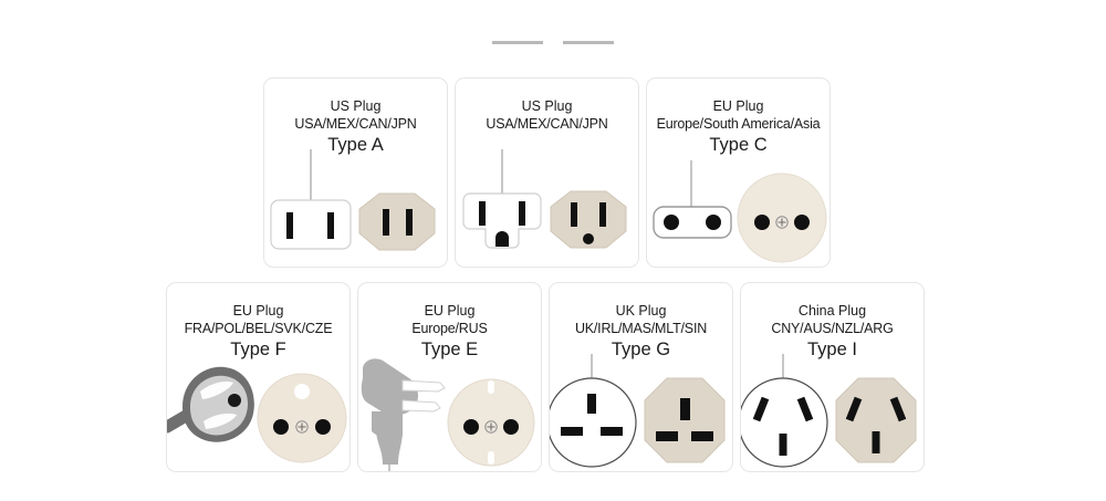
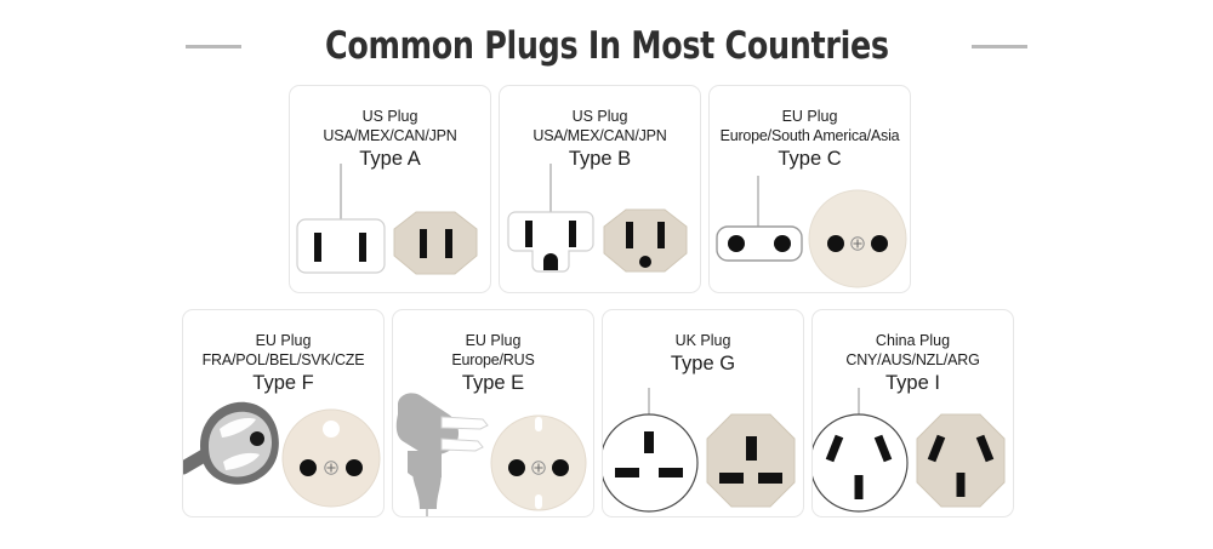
+ Common Plugs In Most Countries
  US Plug
  USA/MEX/CAN/JPN
  Type A
  US Plug
  USA/MEX/CAN/JPN
+ Type B
  EU Plug
  Europe/South America/Asia
  Type C
  EU Plug
  FRA/POL/BEL/SVK/CZE
  Type F
  EU Plug
  Europe/RUS
  Type E
  UK Plug
- UK/IRL/MAS/MLT/SIN
  Type G
  China Plug
  CNY/AUS/NZL/ARG
  Type I
